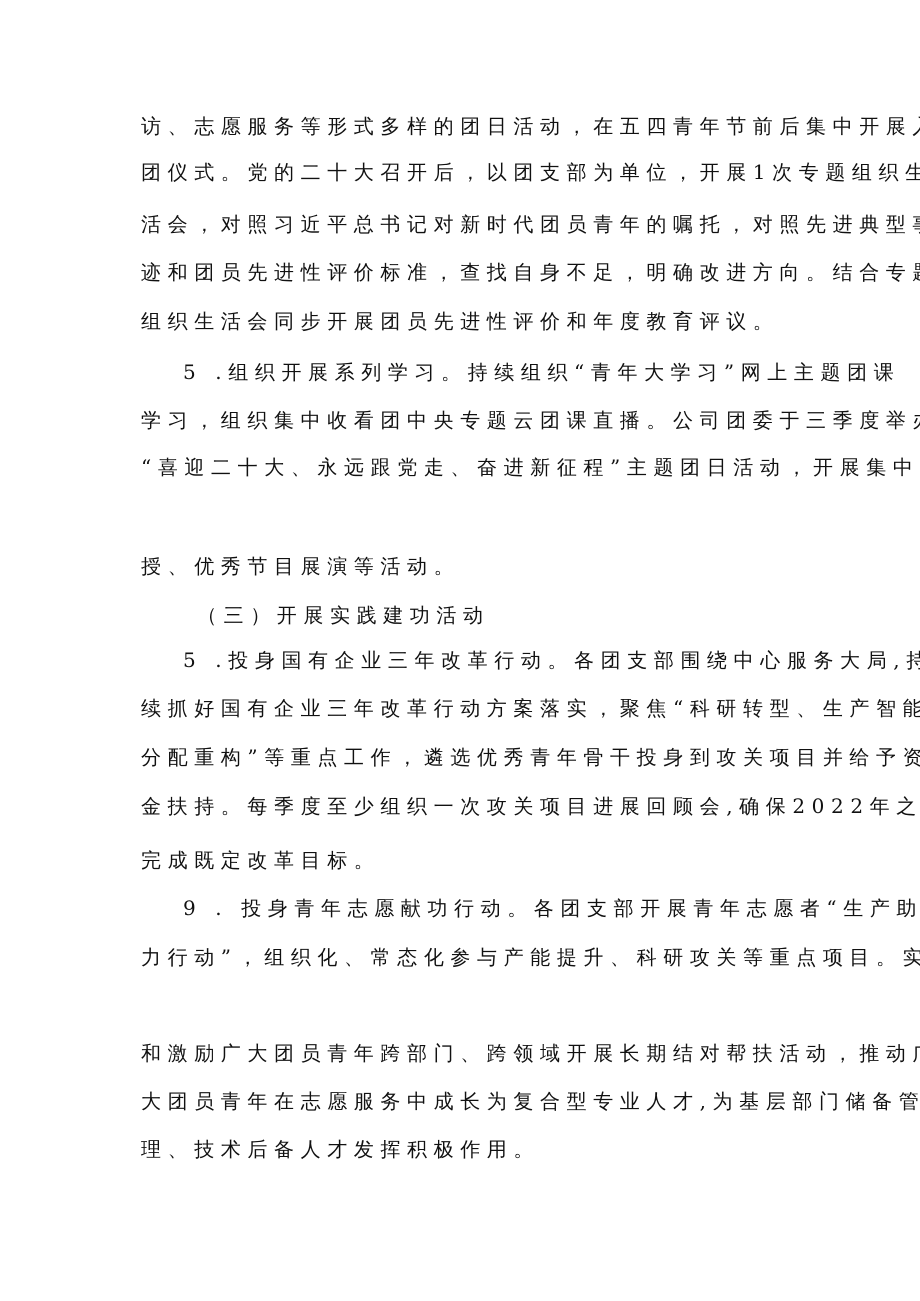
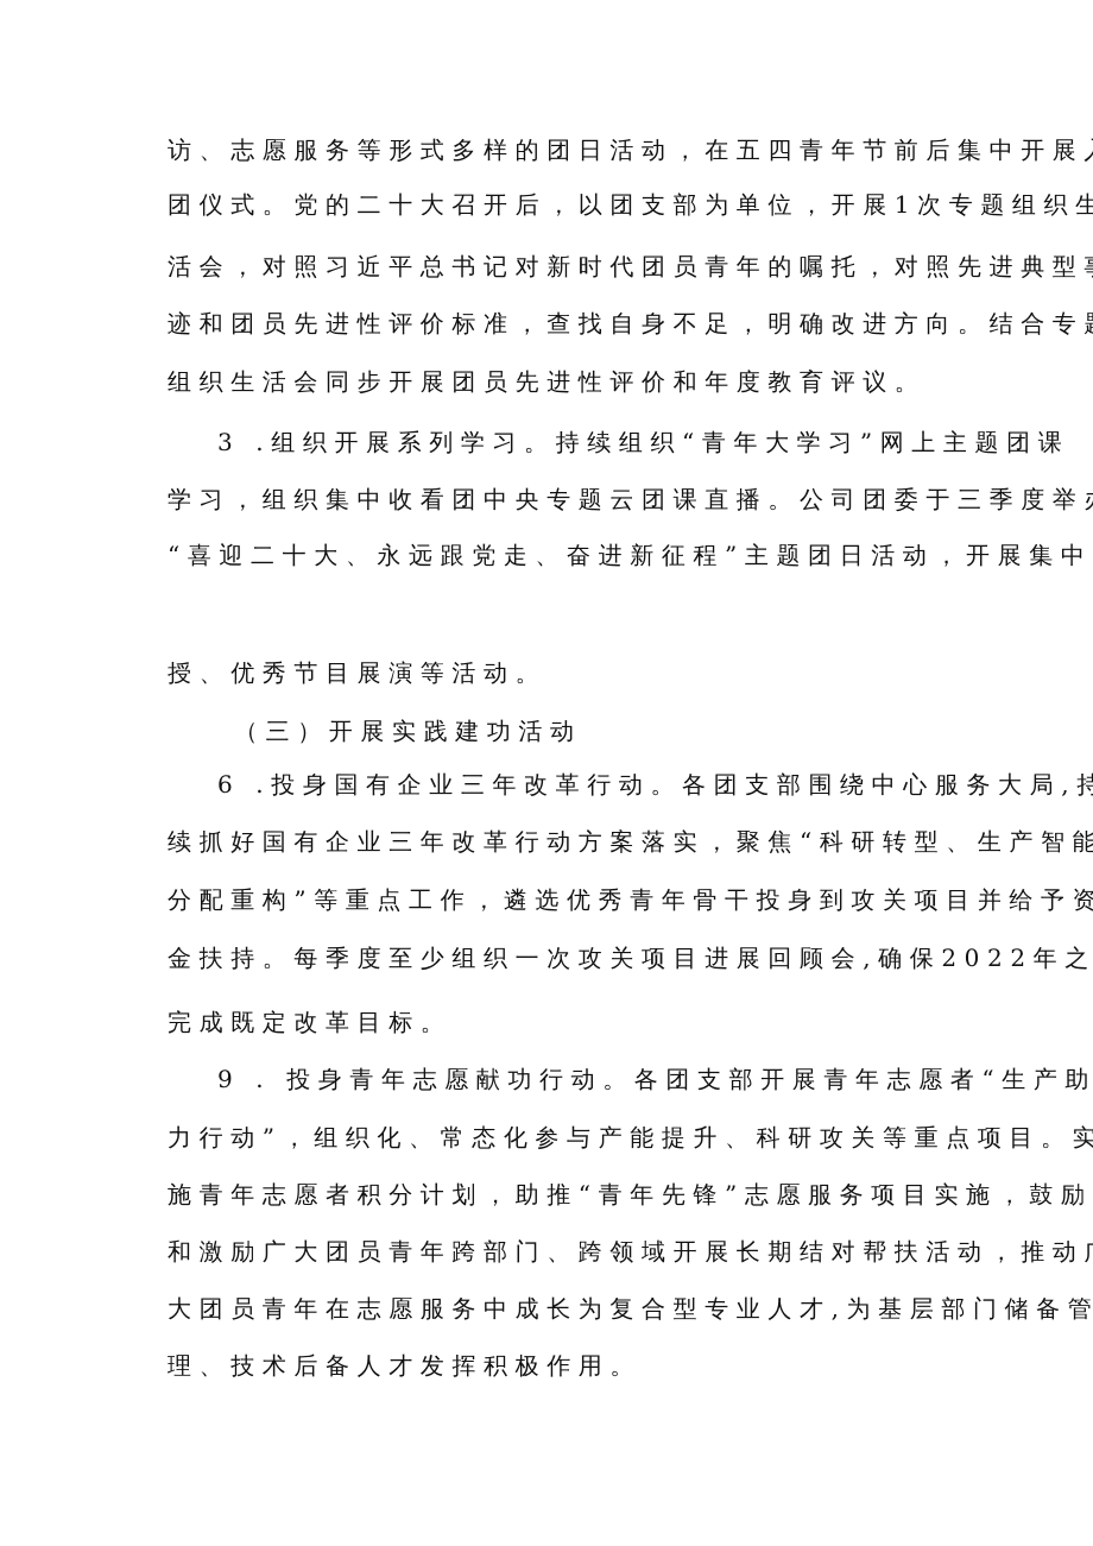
  访、志愿服务等形式多样的团日活动，在五四青年节前后集中开展
  团仪式。党的二十大召开后，以团支部为单位，开展1次专题组织生
  活会，对照习近平总书记对新时代团员青年的嘱托，对照先进典型
  迹和团员先进性评价标准，查找自身不足，明确改进方向。结合专
  组织生活会同步开展团员先进性评价和年度教育评议。
- 5 .组织开展系列学习。持续组织“青年大学习”网上主题团课
+ 3 .组织开展系列学习。持续组织“青年大学习”网上主题团课
  学习，组织集中收看团中央专题云团课直播。公司团委于三季度举
  “喜迎二十大、永远跟党走、奋进新征程”主题团日活动，开展集中
  授、优秀节目展演等活动。
  （三）开展实践建功活动
- 5 .投身国有企业三年改革行动。各团支部围绕中心服务大局,持
+ 6 .投身国有企业三年改革行动。各团支部围绕中心服务大局,持
  续抓好国有企业三年改革行动方案落实，聚焦“科研转型、生产智能
  分配重构”等重点工作，遴选优秀青年骨干投身到攻关项目并给予资
  金扶持。每季度至少组织一次攻关项目进展回顾会,确保2022年之
  完成既定改革目标。
  9 . 投身青年志愿献功行动。各团支部开展青年志愿者“生产助
  力行动”，组织化、常态化参与产能提升、科研攻关等重点项目。实
+ 施青年志愿者积分计划，助推“青年先锋”志愿服务项目实施，鼓励
  和激励广大团员青年跨部门、跨领域开展长期结对帮扶活动，推动
  大团员青年在志愿服务中成长为复合型专业人才,为基层部门储备管
  理、技术后备人才发挥积极作用。
